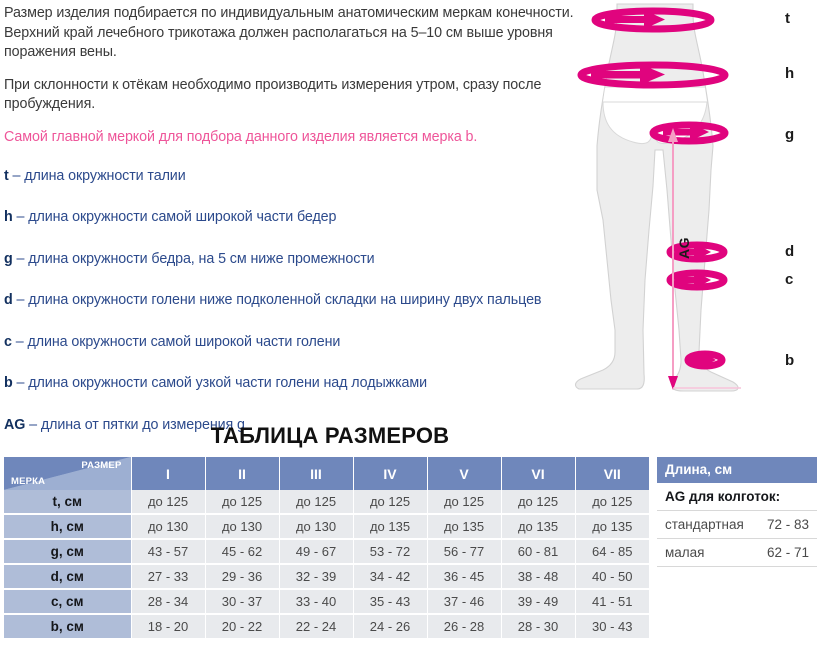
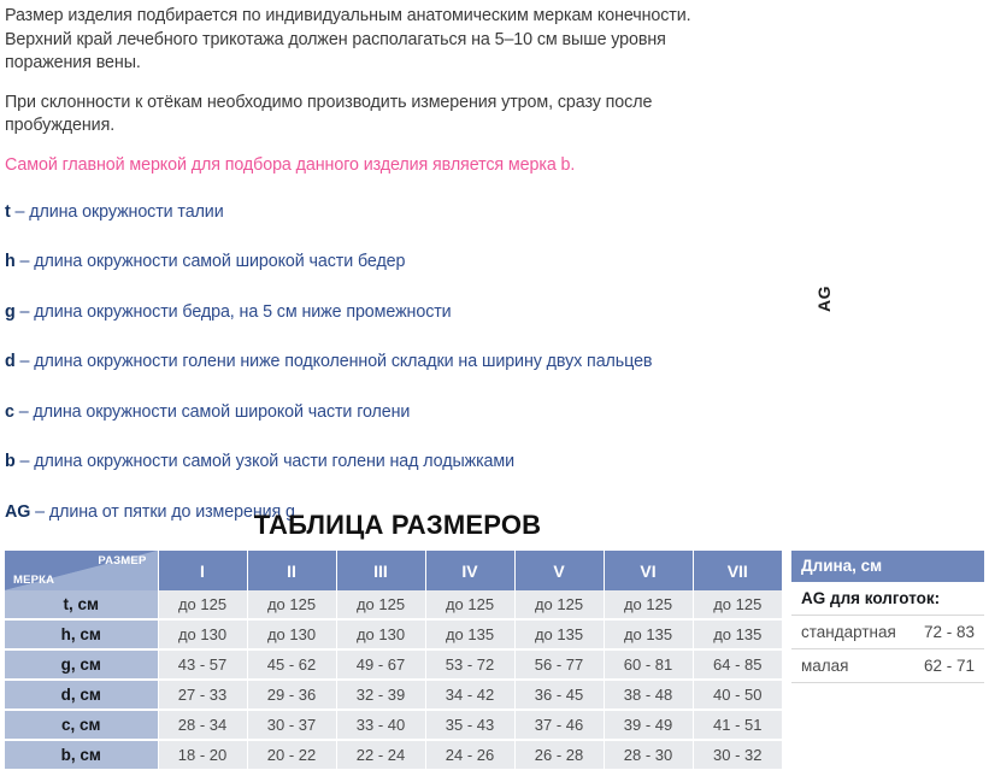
  Размер изделия подбирается по индивидуальным анатомическим меркам конечности. Верхний край лечебного трикотажа должен располагаться на 5–10 см выше уровня поражения вены.
  При склонности к отёкам необходимо производить измерения утром, сразу после пробуждения.
  Самой главной меркой для подбора данного изделия является мерка b.
  t – длина окружности талии
  h – длина окружности самой широкой части бедер
  g – длина окружности бедра, на 5 см ниже промежности
  d – длина окружности голени ниже подколенной складки на ширину двух пальцев
  c – длина окружности самой широкой части голени
  b – длина окружности самой узкой части голени над лодыжками
  AG – длина от пятки до измерения g
- t
- h
- g
- d
- c
- b
  ТАБЛИЦА РАЗМЕРОВ
  РАЗМЕР МЕРКА	I	II	III	IV	V	VI	VII
  t, см	до 125	до 125	до 125	до 125	до 125	до 125	до 125
  h, см	до 130	до 130	до 130	до 135	до 135	до 135	до 135
  g, см	43 - 57	45 - 62	49 - 67	53 - 72	56 - 77	60 - 81	64 - 85
  d, см	27 - 33	29 - 36	32 - 39	34 - 42	36 - 45	38 - 48	40 - 50
  c, см	28 - 34	30 - 37	33 - 40	35 - 43	37 - 46	39 - 49	41 - 51
- b, см	18 - 20	20 - 22	22 - 24	24 - 26	26 - 28	28 - 30	30 - 43
+ b, см	18 - 20	20 - 22	22 - 24	24 - 26	26 - 28	28 - 30	30 - 32
  Длина, см
  AG для колготок:
  стандартная
  72 - 83
  малая
  62 - 71
